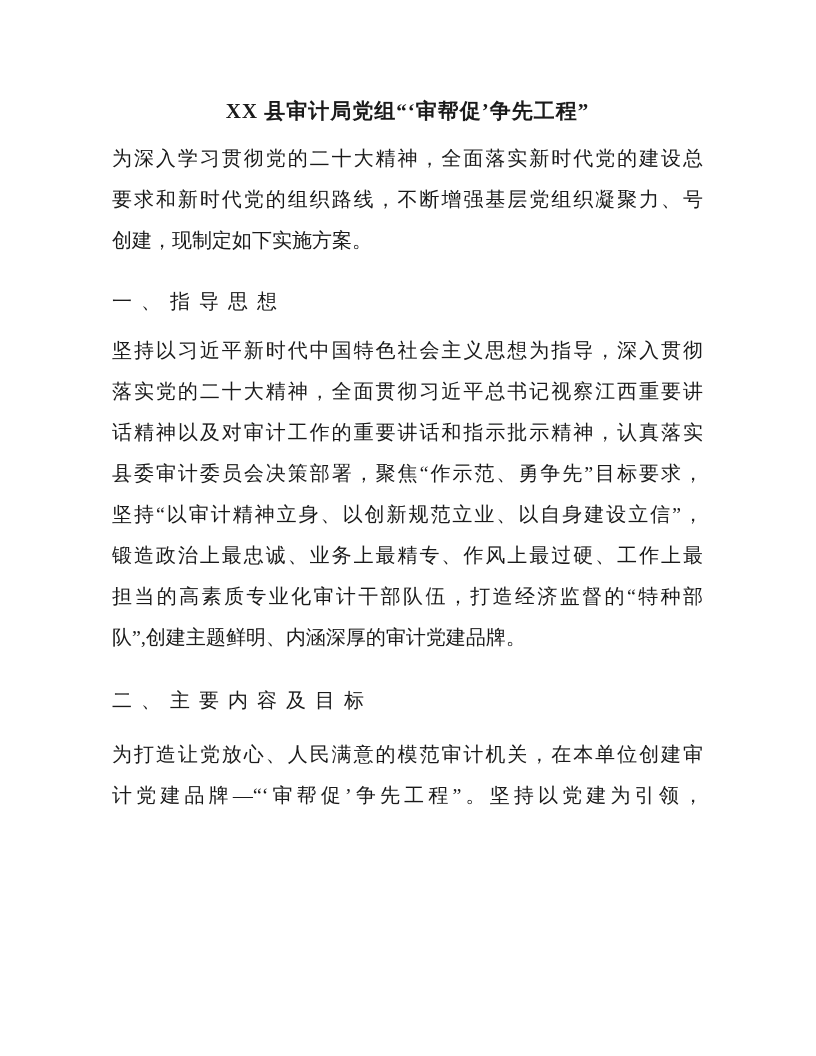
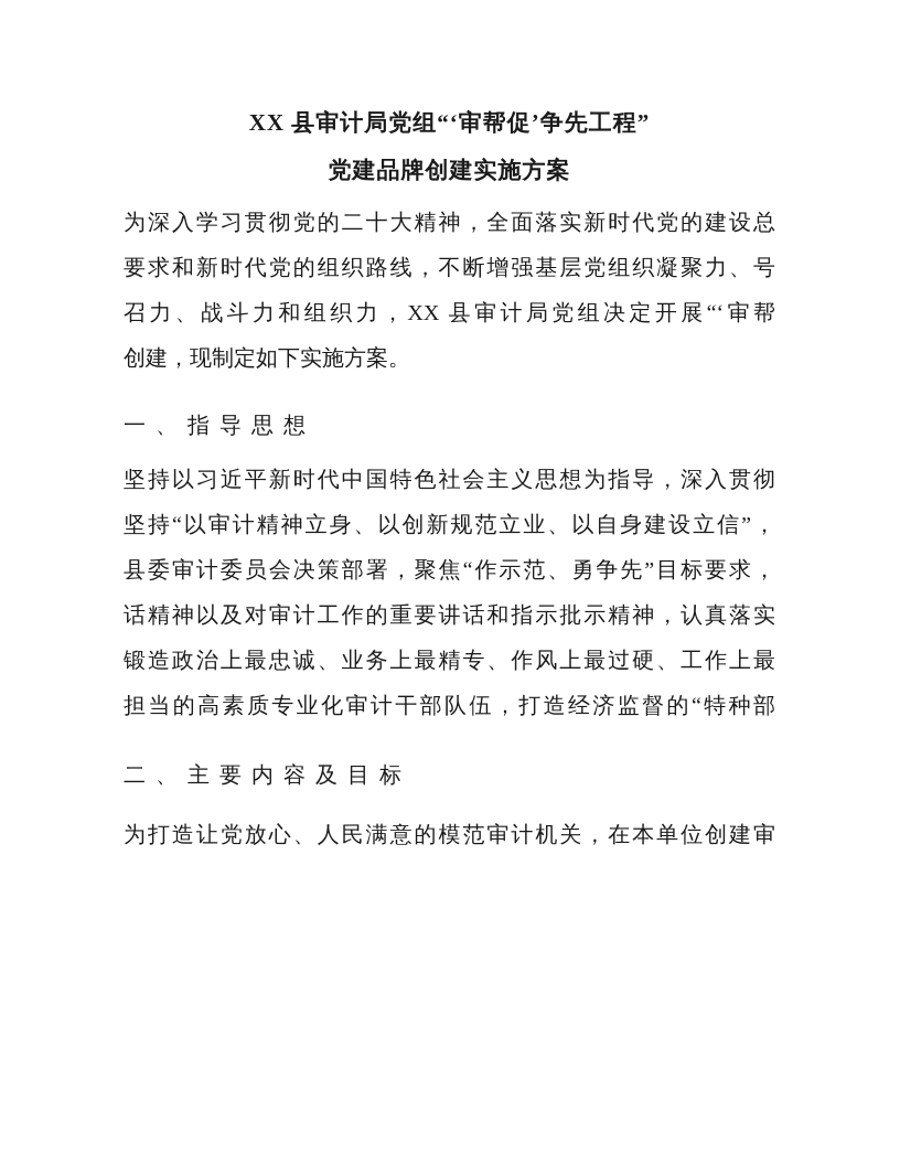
  XX 县审计局党组“‘审帮促’争先工程”
+ 党建品牌创建实施方案
  为深入学习贯彻党的二十大精神，全面落实新时代党的建设总
  要求和新时代党的组织路线，不断增强基层党组织凝聚力、号
+ 召力、战斗力和组织力，XX 县审计局党组决定开展“‘审帮
  创建，现制定如下实施方案。
  一、指导思想
  坚持以习近平新时代中国特色社会主义思想为指导，深入贯彻
- 落实党的二十大精神，全面贯彻习近平总书记视察江西重要讲
- 话精神以及对审计工作的重要讲话和指示批示精神，认真落实
+ 坚持“以审计精神立身、以创新规范立业、以自身建设立信”，
  县委审计委员会决策部署，聚焦“作示范、勇争先”目标要求，
- 坚持“以审计精神立身、以创新规范立业、以自身建设立信”，
+ 话精神以及对审计工作的重要讲话和指示批示精神，认真落实
  锻造政治上最忠诚、业务上最精专、作风上最过硬、工作上最
  担当的高素质专业化审计干部队伍，打造经济监督的“特种部
- 队”,创建主题鲜明、内涵深厚的审计党建品牌。
  二、主要内容及目标
  为打造让党放心、人民满意的模范审计机关，在本单位创建审
- 计党建品牌—“‘审帮促’争先工程”。坚持以党建为引领，
